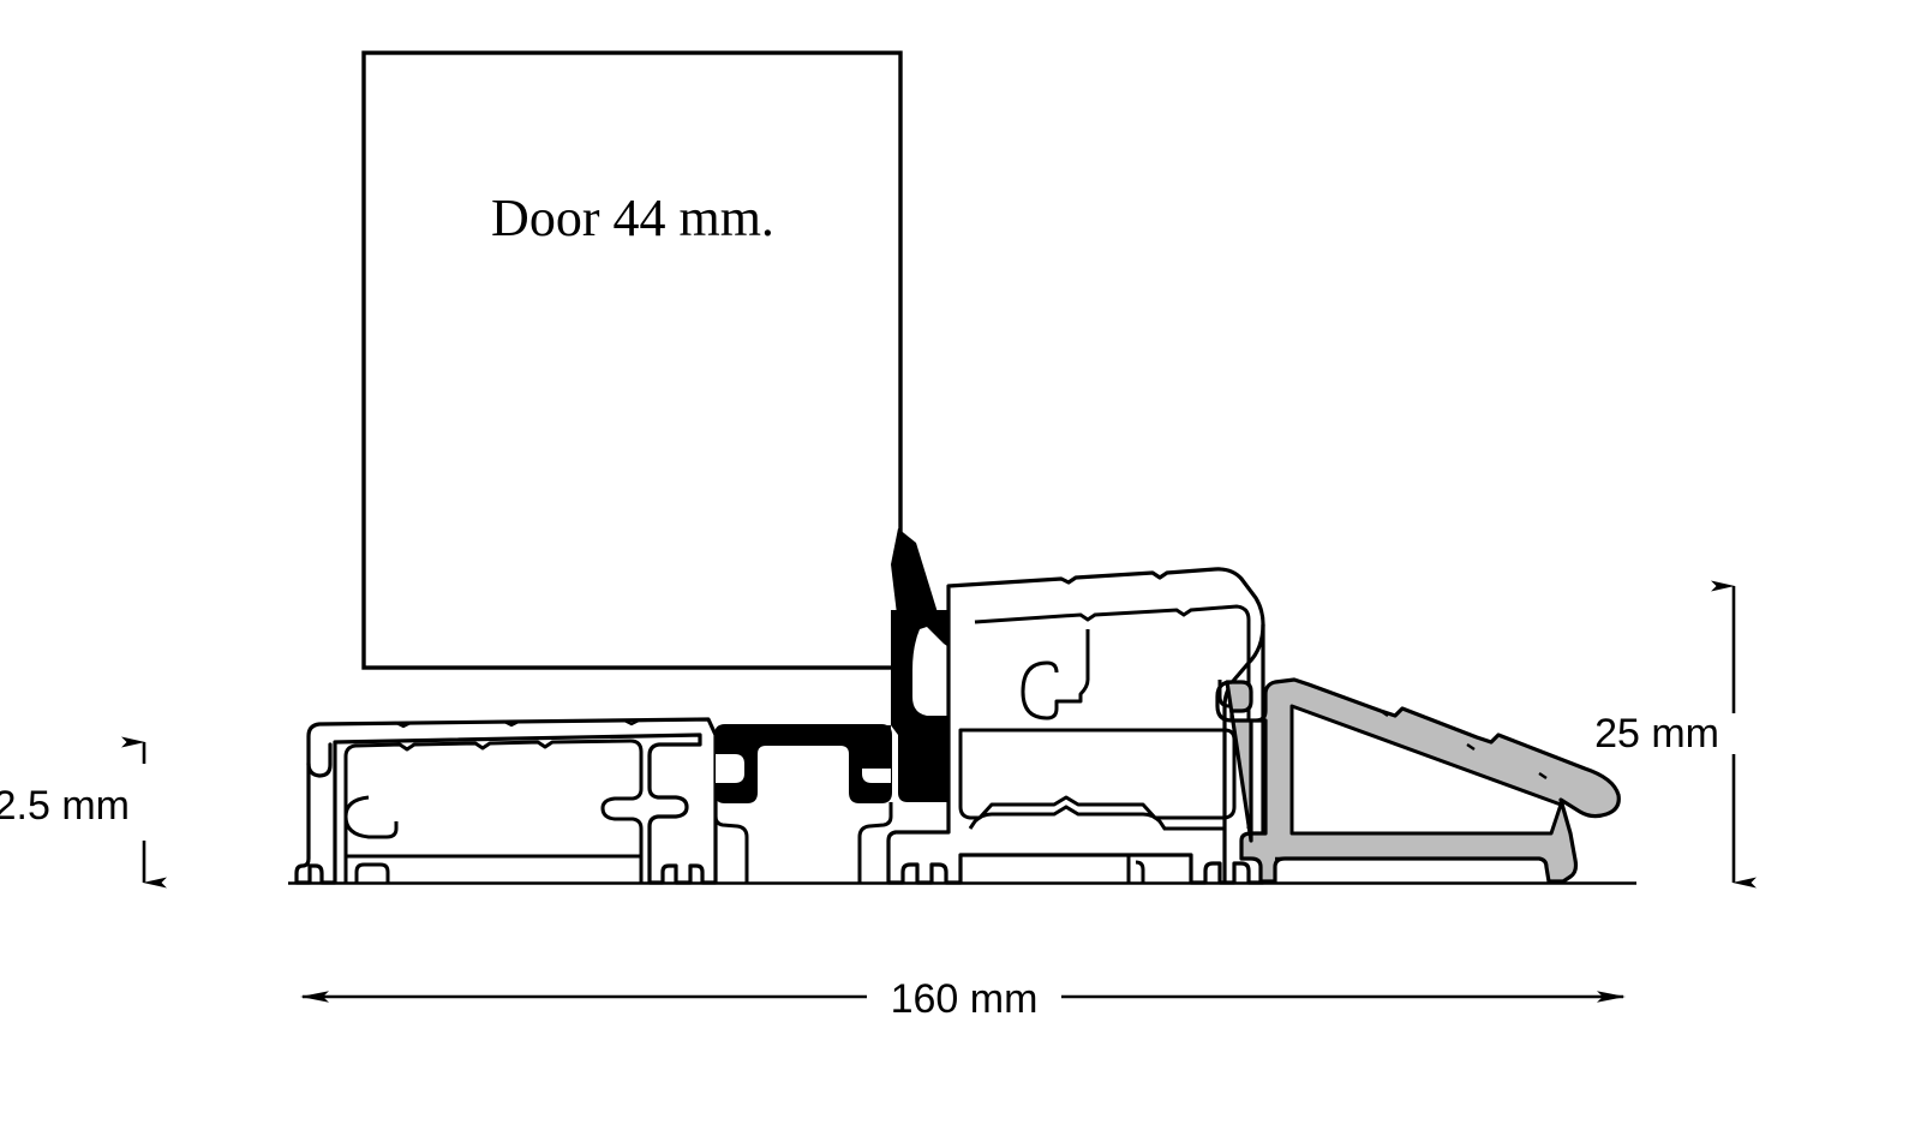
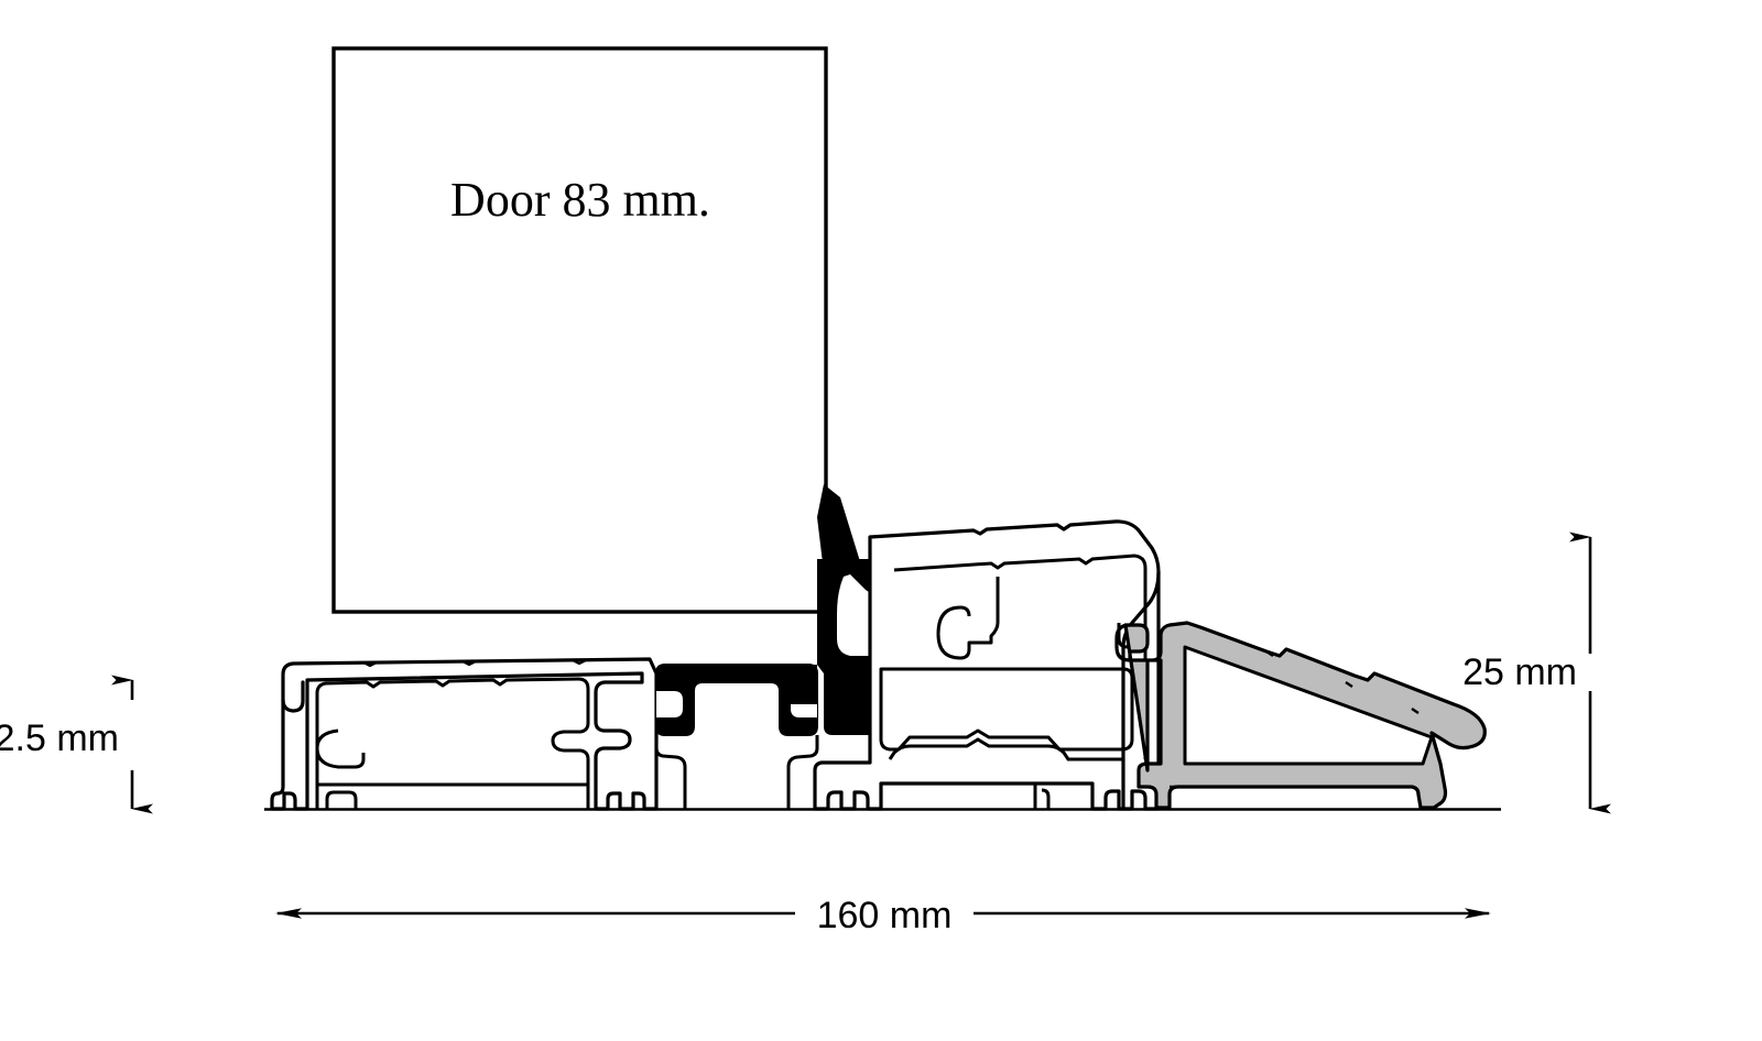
- Door 44 mm.
+ Door 83 mm.
  2.5 mm
  25 mm
  160 mm
